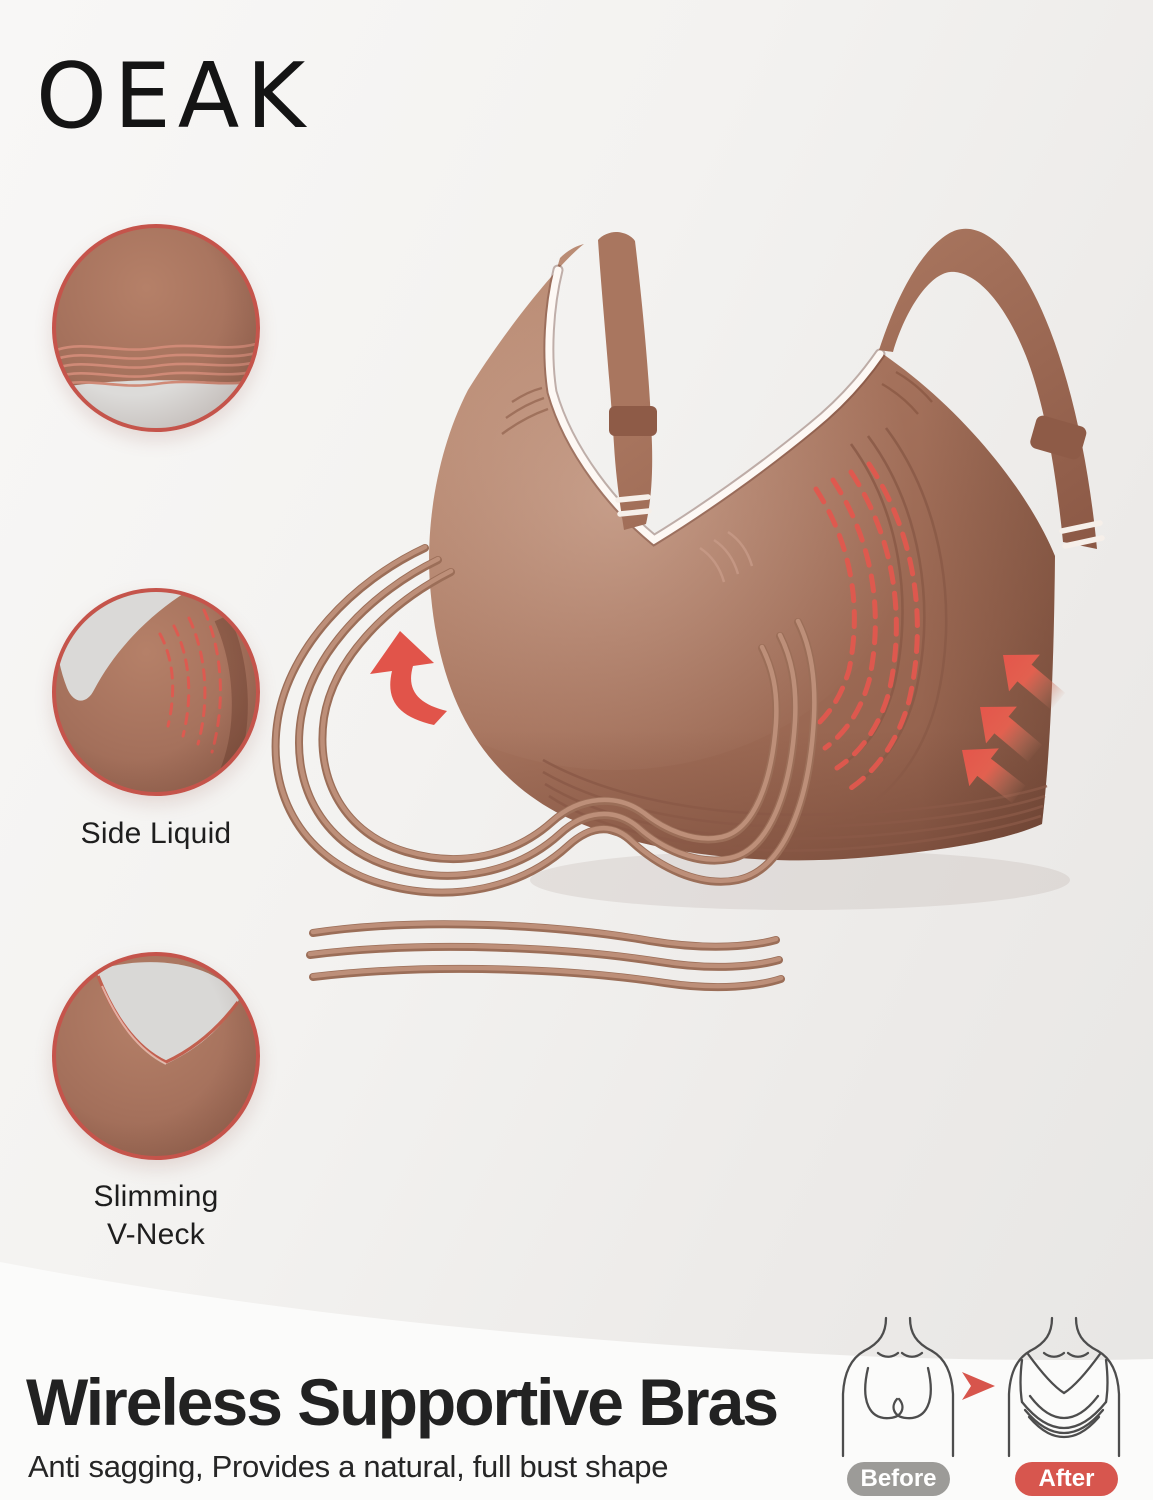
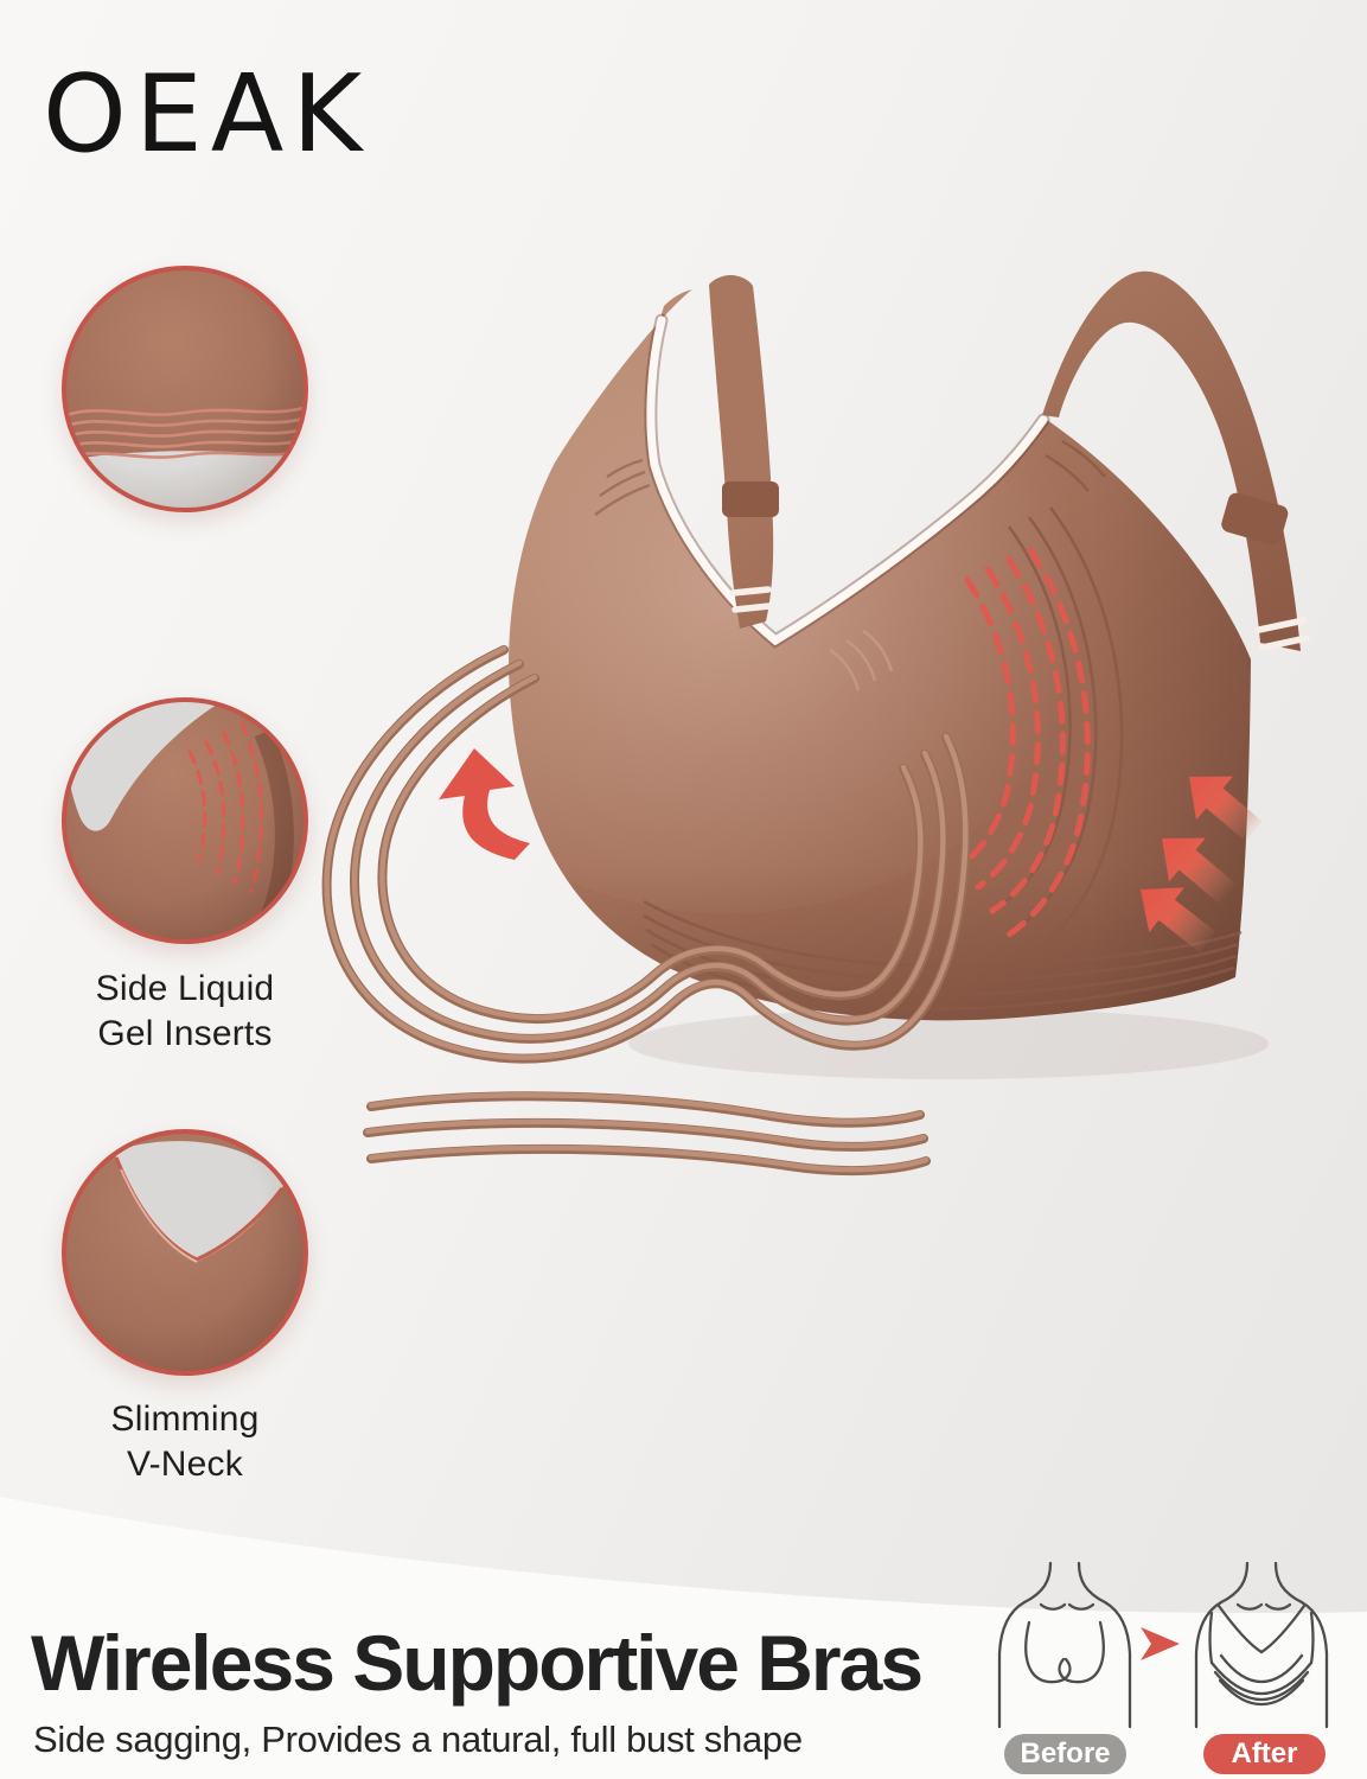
  OEAK
  Side Liquid
+ Gel Inserts
  Slimming
  V-Neck
  Wireless Supportive Bras
- Anti sagging, Provides a natural, full bust shape
+ Side sagging, Provides a natural, full bust shape
  Before
  After
